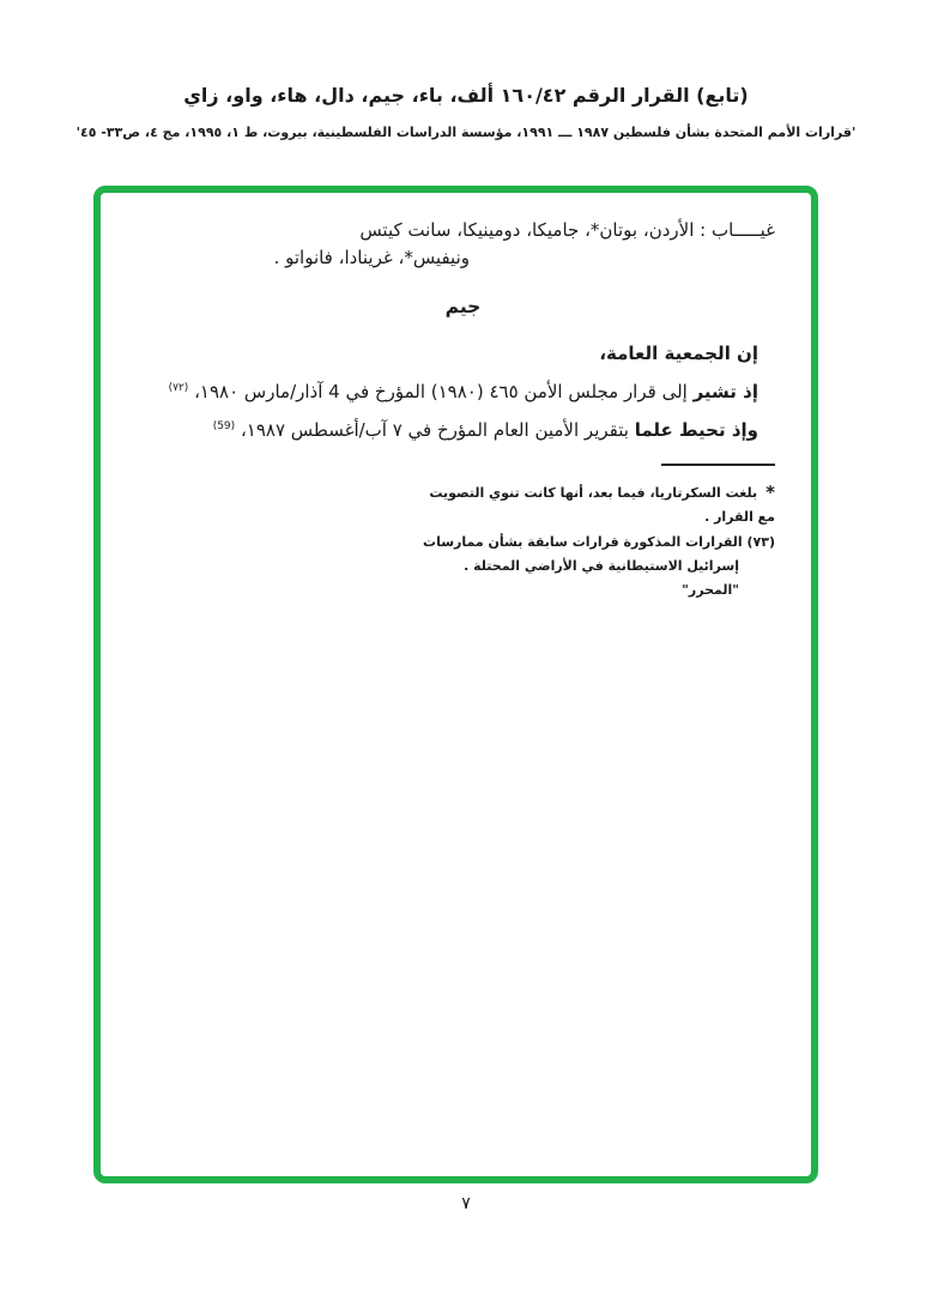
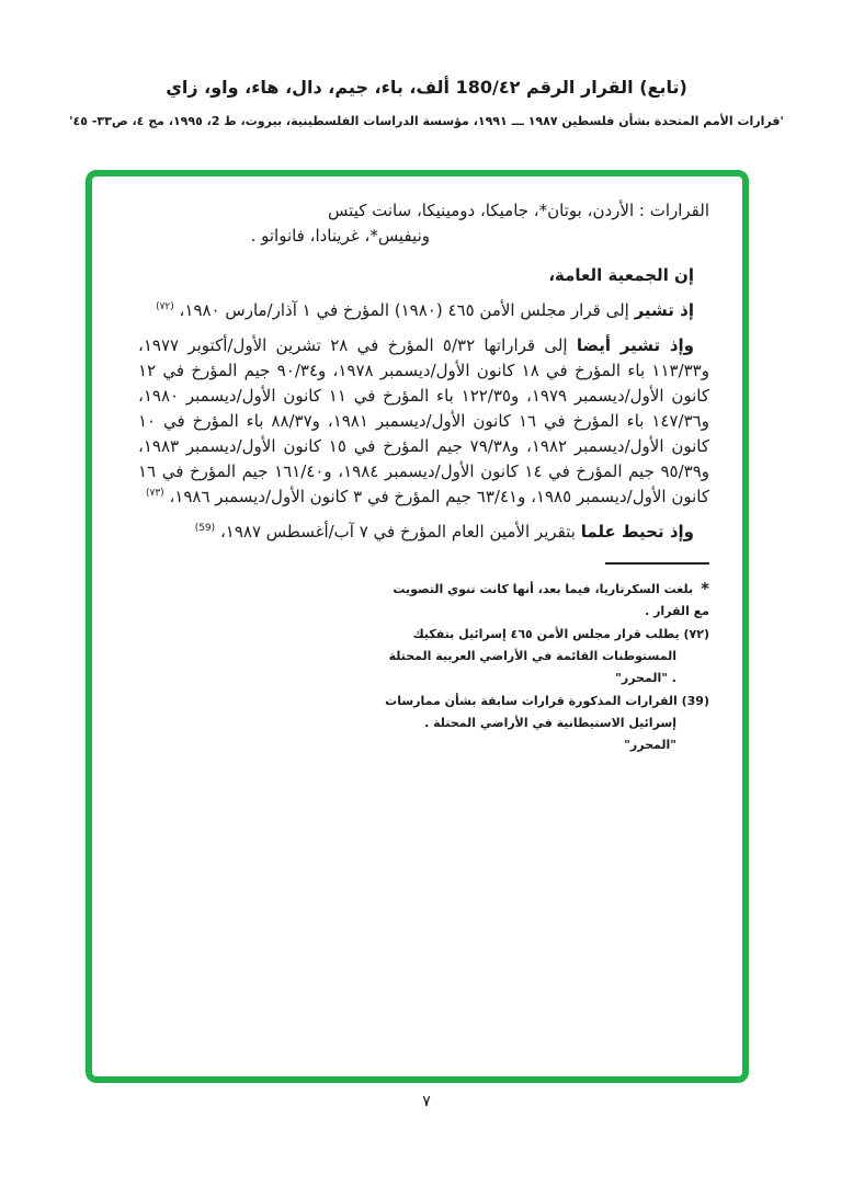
- (تابع) القرار الرقم ١٦٠/٤٢ ألف، باء، جيم، دال، هاء، واو، زاي
+ (تابع) القرار الرقم 180/٤٢ ألف، باء، جيم، دال، هاء، واو، زاي
- 'قرارات الأمم المتحدة بشأن فلسطين ١٩٨٧ ـــ ١٩٩١، مؤسسة الدراسات الفلسطينية، بيروت، ط ١، ١٩٩٥، مج ٤، ص٣٣- ٤٥'
+ 'قرارات الأمم المتحدة بشأن فلسطين ١٩٨٧ ـــ ١٩٩١، مؤسسة الدراسات الفلسطينية، بيروت، ط 2، ١٩٩٥، مج ٤، ص٣٣- ٤٥'
- غيـــــاب : الأردن، بوتان*، جاميكا، دومينيكا، سانت كيتس
+ القرارات : الأردن، بوتان*، جاميكا، دومينيكا، سانت كيتس
  ونيفيس*، غرينادا، فانواتو .
- جيم
  إن الجمعية العامة،
- إذ تشير إلى قرار مجلس الأمن ٤٦٥ (١٩٨٠) المؤرخ في 4 آذار/مارس ١٩٨٠، (٧٢)
+ إذ تشير إلى قرار مجلس الأمن ٤٦٥ (١٩٨٠) المؤرخ في ١ آذار/مارس ١٩٨٠، (٧٢)
+ وإذ تشير أيضا إلى قراراتها ٥/٣٢ المؤرخ في ٢٨ تشرين الأول/أكتوبر ١٩٧٧، و١١٣/٣٣ باء المؤرخ في ١٨ كانون الأول/ديسمبر ١٩٧٨، و٩٠/٣٤ جيم المؤرخ في ١٢ كانون الأول/ديسمبر ١٩٧٩، و١٢٢/٣٥ باء المؤرخ في ١١ كانون الأول/ديسمبر ١٩٨٠، و١٤٧/٣٦ باء المؤرخ في ١٦ كانون الأول/ديسمبر ١٩٨١، و٨٨/٣٧ باء المؤرخ في ١٠ كانون الأول/ديسمبر ١٩٨٢، و٧٩/٣٨ جيم المؤرخ في ١٥ كانون الأول/ديسمبر ١٩٨٣، و٩٥/٣٩ جيم المؤرخ في ١٤ كانون الأول/ديسمبر ١٩٨٤، و١٦١/٤٠ جيم المؤرخ في ١٦ كانون الأول/ديسمبر ١٩٨٥، و٦٣/٤١ جيم المؤرخ في ٣ كانون الأول/ديسمبر ١٩٨٦، (٧٣)
  وإذ تحيط علما بتقرير الأمين العام المؤرخ في ٧ آب/أغسطس ١٩٨٧، (59)
  *بلغت السكرتاريا، فيما بعد، أنها كانت تنوي التصويت مع القرار .
+ (٧٢) يطلب قرار مجلس الأمن ٤٦٥ إسرائيل بتفكيك المستوطنات القائمة في الأراضي العربية المحتلة . "المحرر"
- (٧٣) القرارات المذكورة قرارات سابقة بشأن ممارسات إسرائيل الاستيطانية في الأراضي المحتلة . "المحرر"
+ (39) القرارات المذكورة قرارات سابقة بشأن ممارسات إسرائيل الاستيطانية في الأراضي المحتلة . "المحرر"
  ٧
